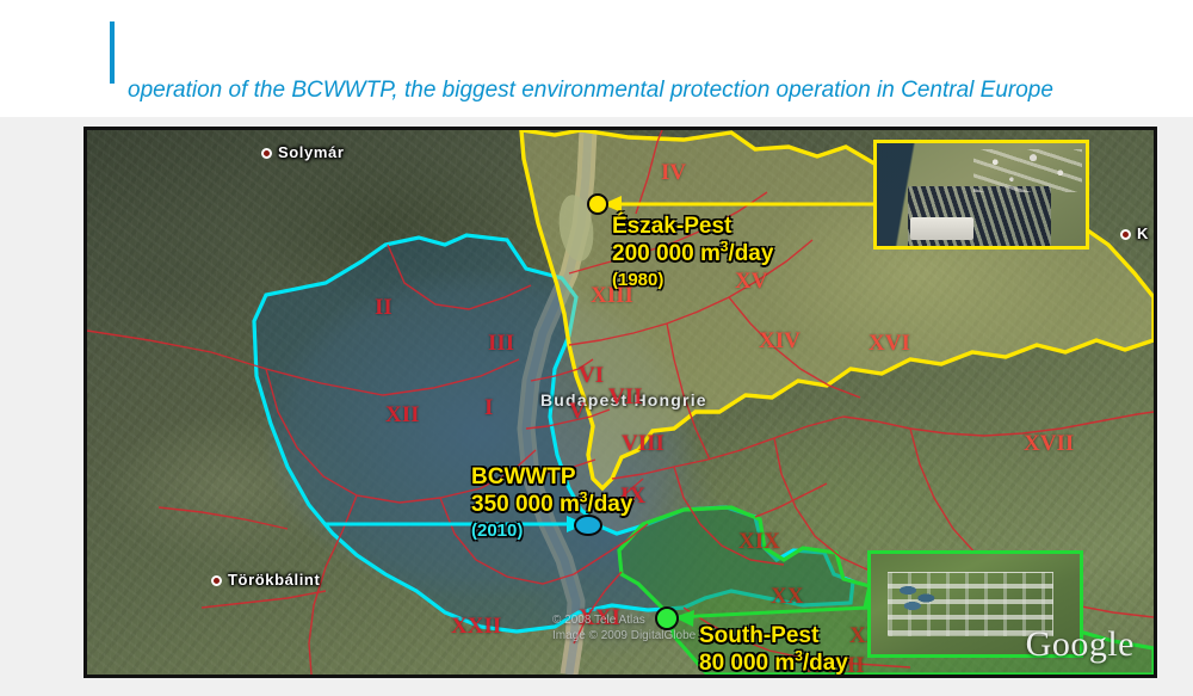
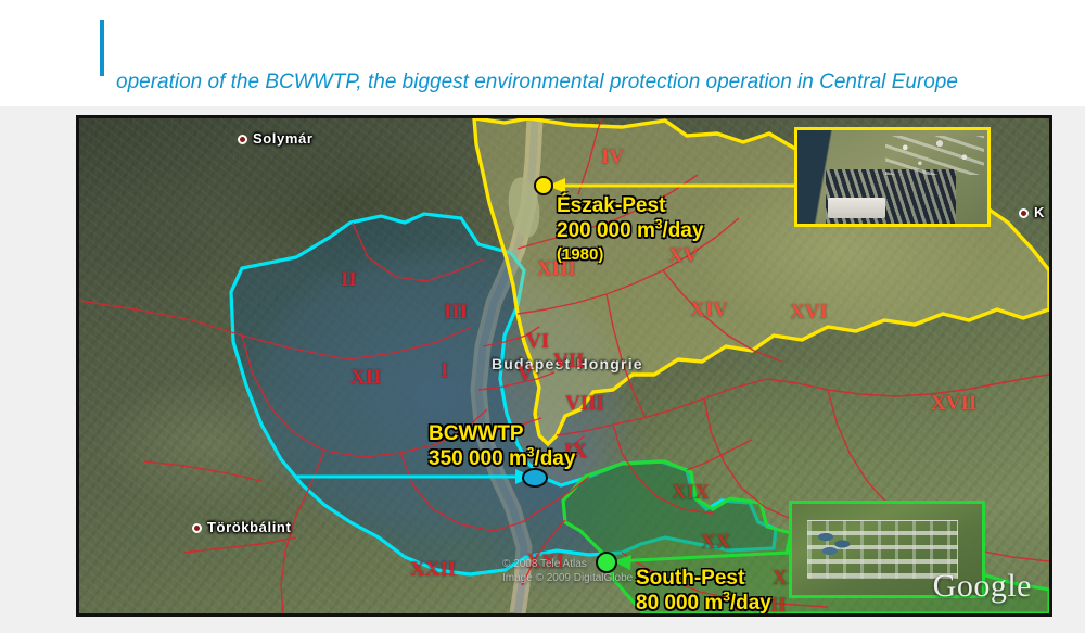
  operation of the BCWWTP, the biggest environmental protection operation in Central Europe
  Solymár
  Törökbálint
  K
  Budapest Hongrie
  I
  II
  III
  IV
  V
  VI
  VII
  VIII
  IX
  XII
  XIII
  XIV
  XV
  XVI
  XVII
  XVIII
  XIX
  XX
  XXI
  XXII
  Észak-Pest
  200 000 m3/day
  (1980)
  BCWWTP
  350 000 m3/day
- (2010)
  South-Pest
  80 000 m3/day
  © 2008 Tele Atlas
  Image © 2009 DigitalGlobe
  Google
